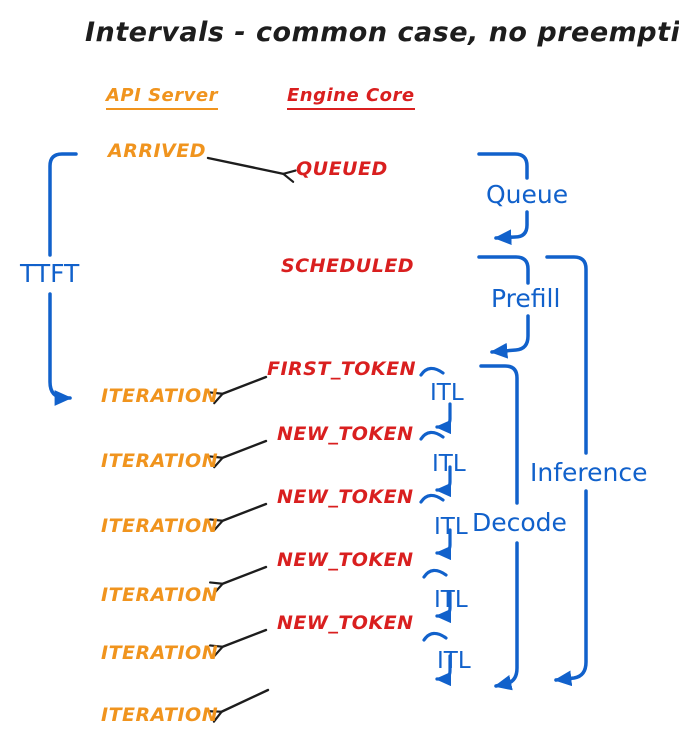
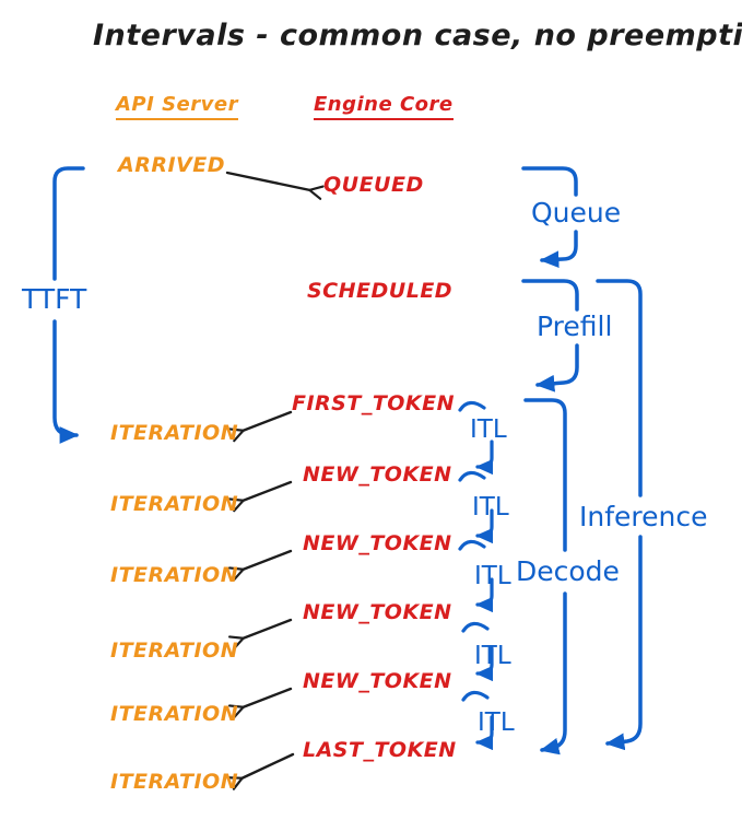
  Intervals - common case, no preempti
  API Server
  Engine Core
  ARRIVED
  ITERATION
  ITERATION
  ITERATION
  ITERATION
  ITERATION
  ITERATION
  QUEUED
  SCHEDULED
  FIRST_TOKEN
  NEW_TOKEN
  NEW_TOKEN
  NEW_TOKEN
  NEW_TOKEN
+ LAST_TOKEN
  TTFT
  Queue
  Prefill
  Inference
  Decode
  ITL
  ITL
  ITL
  ITL
  ITL
